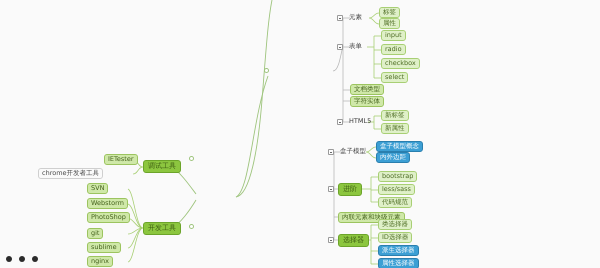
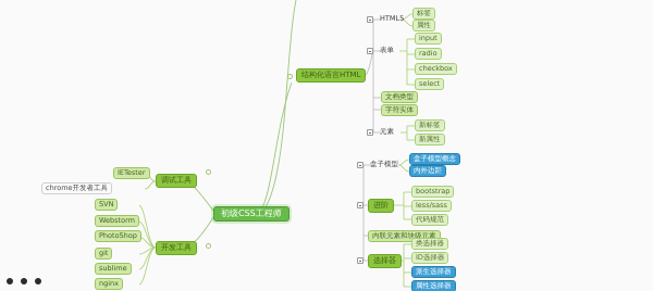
+ 初级CSS工程师
+ 结构化语言HTML
- 元素
+ HTML5
  标签
  属性
  表单
  radio
  checkbox
  select
  文档类型
  字符实体
- HTML5
+ 元素
  新标签
  新属性
  盒子模型
  盒子模型概念
  内外边距
  进阶
  bootstrap
  less/sass
  代码规范
  内联元素和块级元素
  选择器
  类选择器
  ID选择器
  派生选择器
  属性选择器
  调试工具
  IETester
  chrome开发者工具
  开发工具
  SVN
  Webstorm
  PhotoShop
  git
  sublime
  nginx
